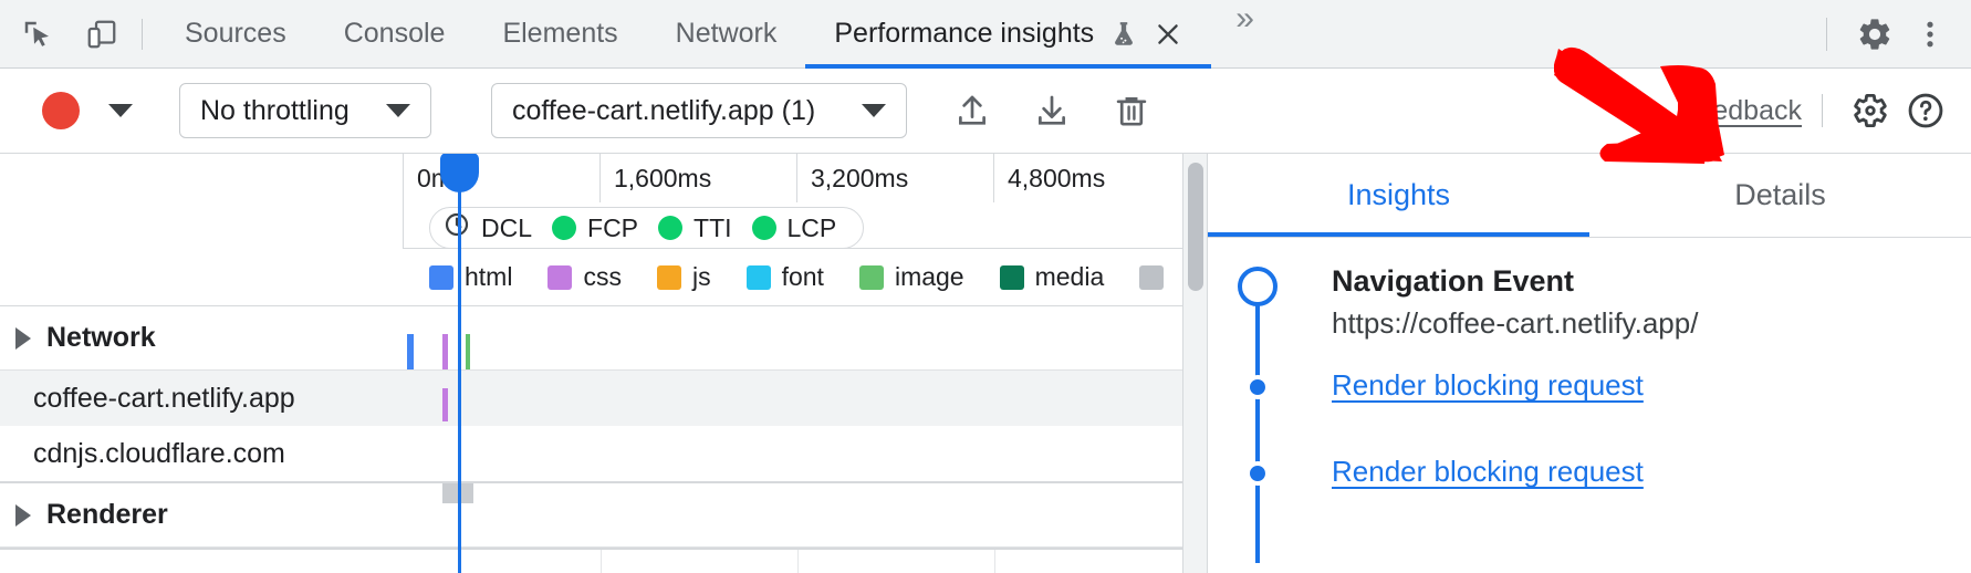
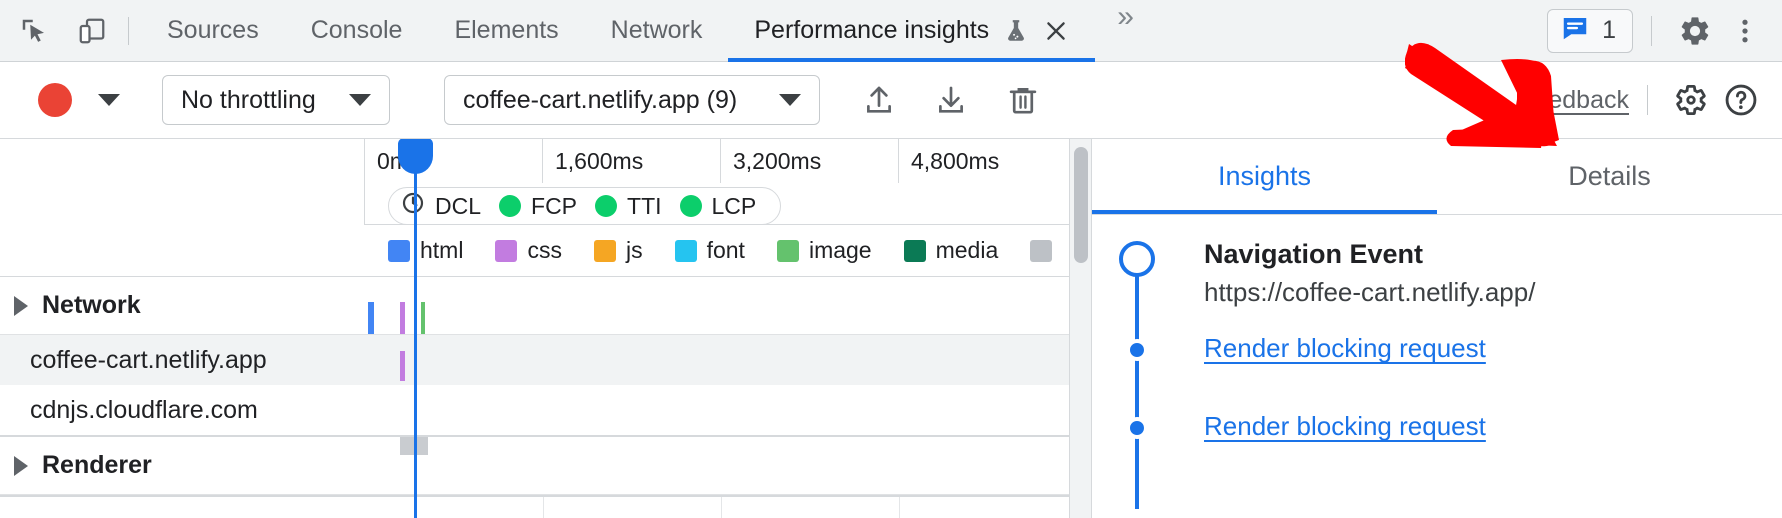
  Sources
  Console
  Elements
  Network
  Performance insights
  »
+ 1
  No throttling
- coffee-cart.netlify.app (1)
+ coffee-cart.netlify.app (9)
  edback
  1,600ms
  3,200ms
  4,800ms
  DCL
  FCP
  TTI
  LCP
  html
  css
  js
  font
  image
  media
  Network
  coffee-cart.netlify.app
  cdnjs.cloudflare.com
  Renderer
  Insights
  Details
  Navigation Event
  https://coffee-cart.netlify.app/
  Render blocking request
  Render blocking request
